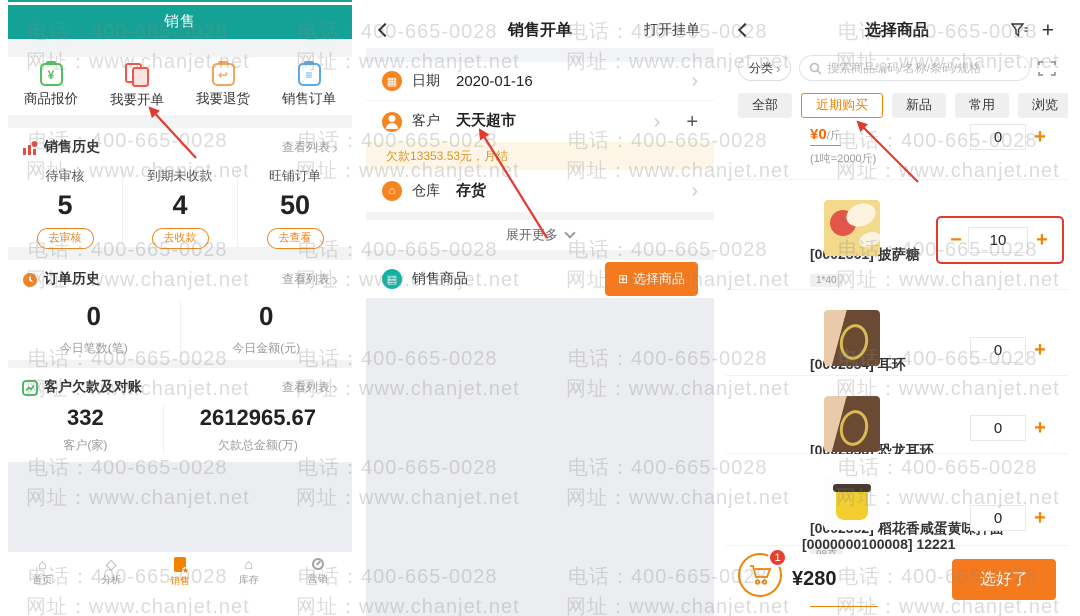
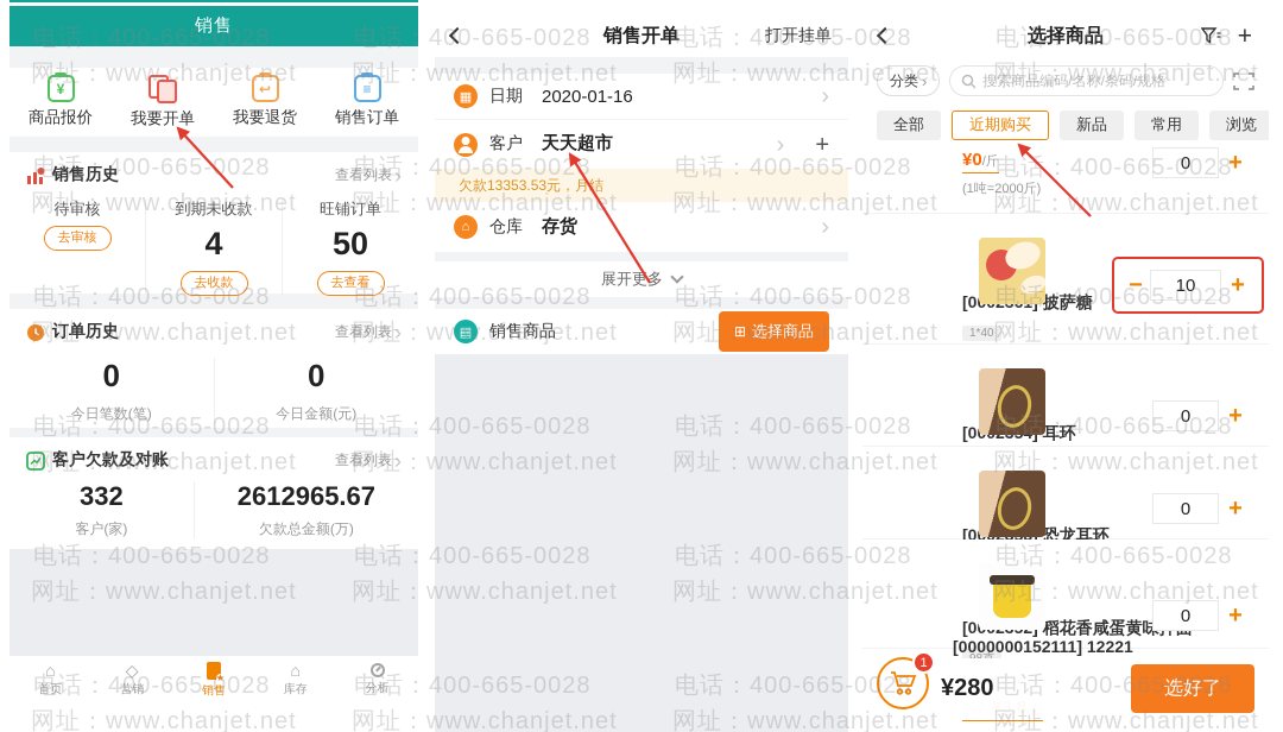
  销售
  ¥
  商品报价
  我要开单
  ↩
  我要退货
  ≡
  销售订单
  销售历史
  查看列表
  ›
  待审核
- 5
  去审核
  到期未收款
  4
  去收款
  旺铺订单
  50
  去查看
  订单历史
  查看列表
  ›
  0
  今日笔数(笔)
  0
  今日金额(元)
  客户欠款及对账
  查看列表
  ›
  332
  客户(家)
  2612965.67
  欠款总金额(万)
  ⌂
  首页
  ◇
- 分析
+ 营销
  ★
  销售
  ⌂
  库存
- 营销
+ 分析
  销售开单
  打开挂单
  ▦
  日期
  2020-01-16
  ›
  客户
  天天超市
  ›
  +
  欠款13353.53元，月结
  ⌂
  仓库
  存货
  ›
  展开更多
  ▤
  销售商品
  ⊞
  选择商品
  选择商品
  +
  分类
  ›
  搜索商品编码/名称/条码/规格
  全部
  近期购买
  新品
  常用
  浏览
  ¥0/斤
  (1吨=2000斤)
  0
  +
  1*40
  −
  10
  +
  0
  +
  0
  +
  0
  +
- [0000000100008] 12221
+ [0000000152111] 12221
  1
  ¥280
  选好了
  电话：400-665-0028
  网址：www.chanjet.net
  电话：400-665-0028
  网址：www.chanjet.net
  电话：400-665-0028
  网址：www.chanjet.net
  电话：400-665-0028
  网址：www.chanjet.net
  电话：400-665-0028
  网址：www.chanjet.net
  电话：400-665-0028
  网址：www.chanjet.net
  电话：400-665-0028
  网址：www.chanjet.net
  电话：400-665-0028
  网址：ww.chanjet.net
  电话：400-665-0028
  网址：www.chanjet.net
  电话：400-665-0028
  网址：www.chanjet.net
  电话：400-665-0028
  网址：www.chanjet.net
  电话：400-665-0028
  网址：www.chanjet.net
  电话：400-665-0028
  网址：www.chanjet.net
  电话：400-665-0028
  网址：www.chanjet.net
  电话：400-665-0028
  网址：www.chanjet.net
  电话：400-665-0028
  网址：www.chanjet.net
  电话：400-665-0028
  网址：www.chanjet.net
  电话：400-665-0028
  网址：www.chanjet.net
  电话：400-665-0028
  网址：www.chanjet.net
  电话：400-665-0028
  网址：www.chanjet.net
  电话：400-665-0028
  网址：www.chanjet.net
  电话：400-665-0028
  网址：www.chanjet.net
  电话：400-665-0028
  网址：www.chanjet.net
  电话：400-665-0028
  网址：www.chanjet.net
